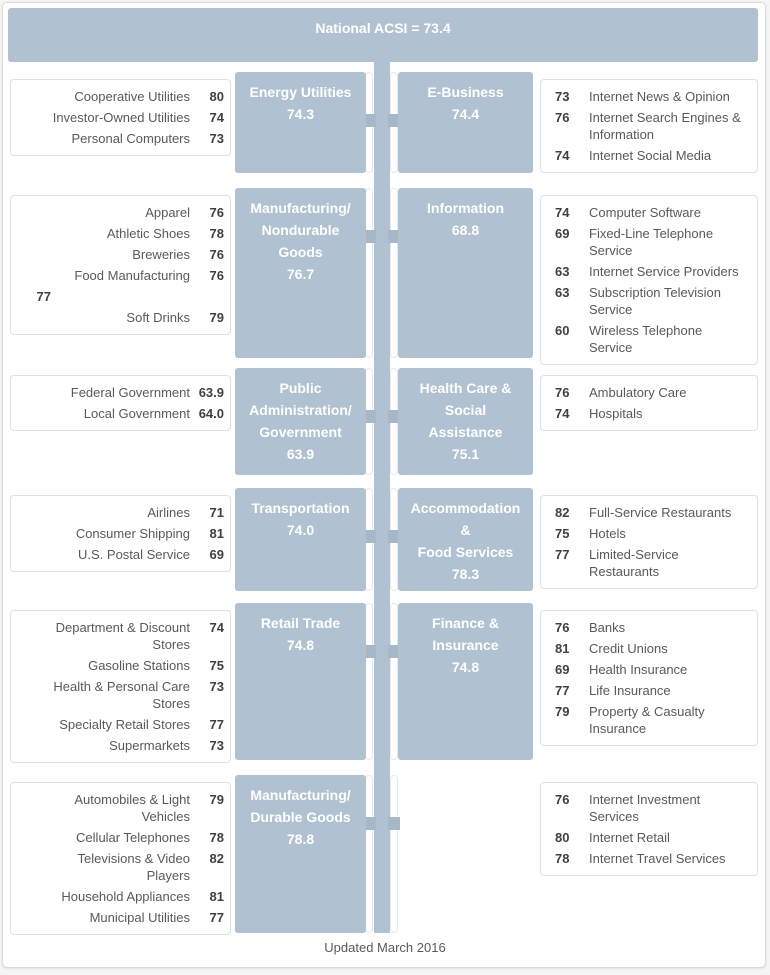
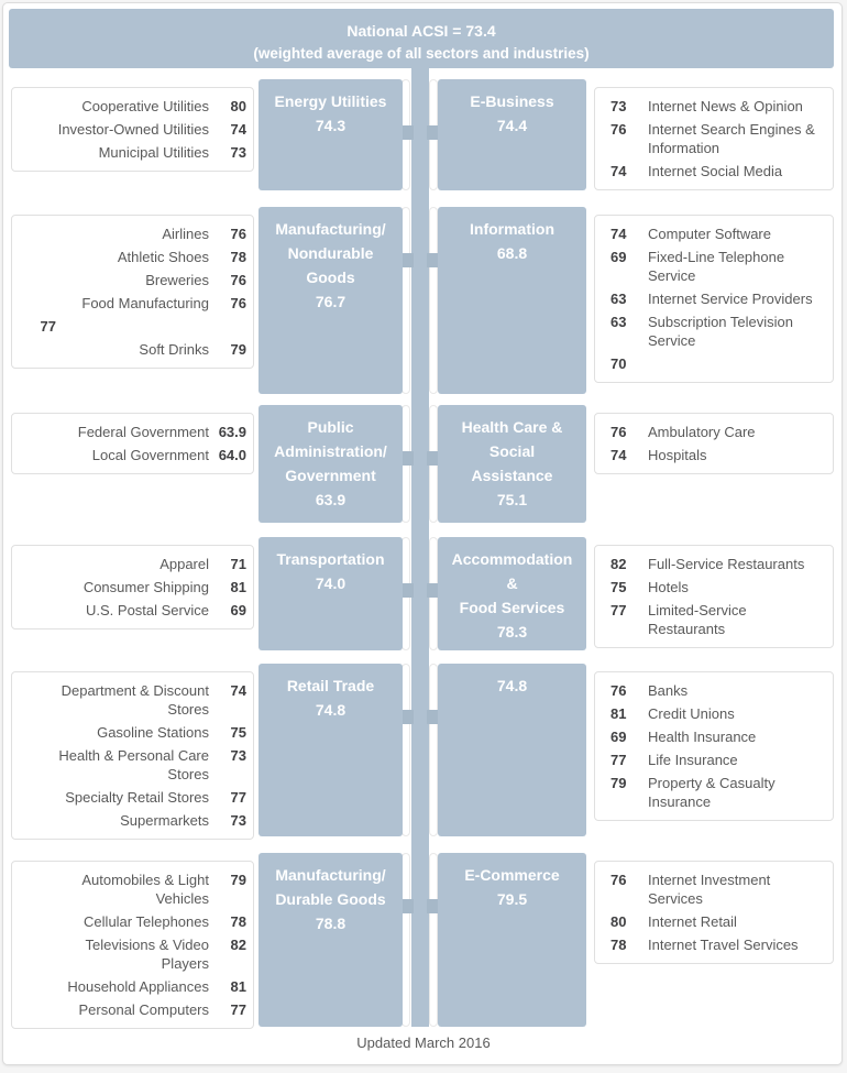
  National ACSI = 73.4
+ (weighted average of all sectors and industries)
  Cooperative Utilities
  80
  Investor-Owned Utilities
  74
- Personal Computers
+ Municipal Utilities
  73
  Energy Utilities
  74.3
  E-Business
  74.4
  73
  Internet News & Opinion
  76
  Internet Search Engines & Information
  74
  Internet Social Media
- Apparel
+ Airlines
  76
  Athletic Shoes
  78
  Breweries
  76
  Food Manufacturing
  76
  77
  Soft Drinks
  79
  Manufacturing/
  Nondurable
  Goods
  76.7
  Information
  68.8
  74
  Computer Software
  69
  Fixed-Line Telephone Service
  63
  Internet Service Providers
  63
  Subscription Television Service
- 60
+ 70
- Wireless Telephone Service
  Federal Government
  63.9
  Local Government
  64.0
  Public
  Administration/
  Government
  63.9
  Health Care &
  Social
  Assistance
  75.1
  76
  Ambulatory Care
  74
  Hospitals
- Airlines
+ Apparel
  71
  Consumer Shipping
  81
  U.S. Postal Service
  69
  Transportation
  74.0
  Accommodation
  &
  Food Services
  78.3
  82
  Full-Service Restaurants
  75
  Hotels
  77
  Limited-Service Restaurants
  Department & Discount Stores
  74
  Gasoline Stations
  75
  Health & Personal Care Stores
  73
  Specialty Retail Stores
  77
  Supermarkets
  73
  Retail Trade
  74.8
- Finance &
- Insurance
  74.8
  76
  Banks
  81
  Credit Unions
  69
  Health Insurance
  77
  Life Insurance
  79
  Property & Casualty Insurance
  Automobiles & Light Vehicles
  79
  Cellular Telephones
  78
  Televisions & Video Players
  82
  Household Appliances
  81
- Municipal Utilities
+ Personal Computers
  77
  Manufacturing/
  Durable Goods
  78.8
+ E-Commerce
+ 79.5
  76
  Internet Investment Services
  80
  Internet Retail
  78
  Internet Travel Services
  Updated March 2016
